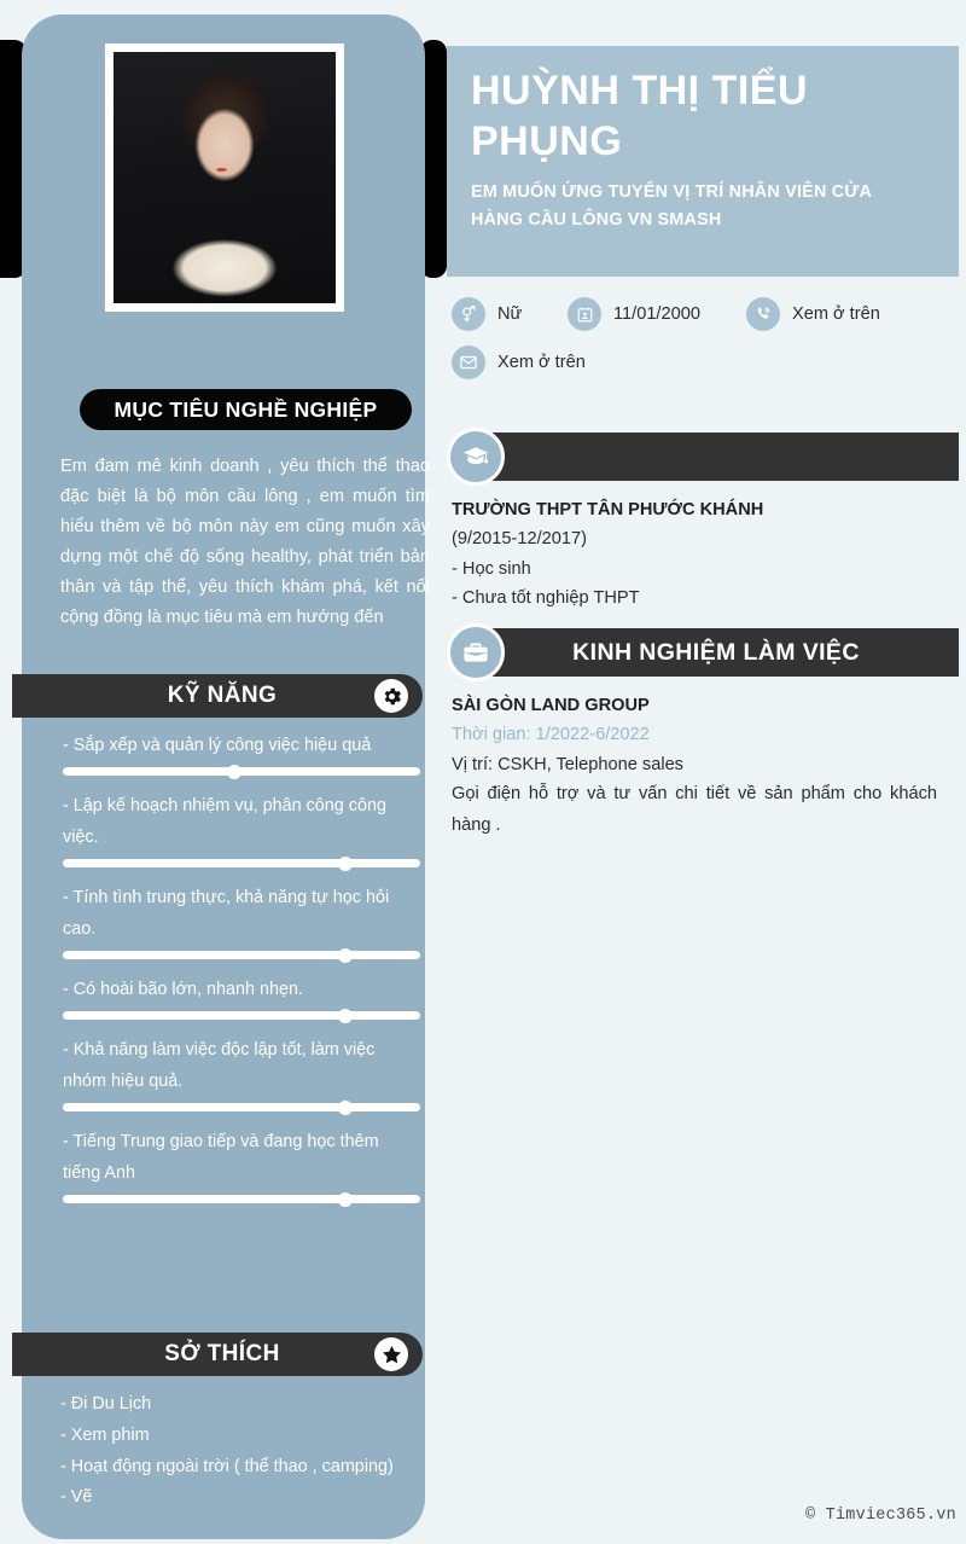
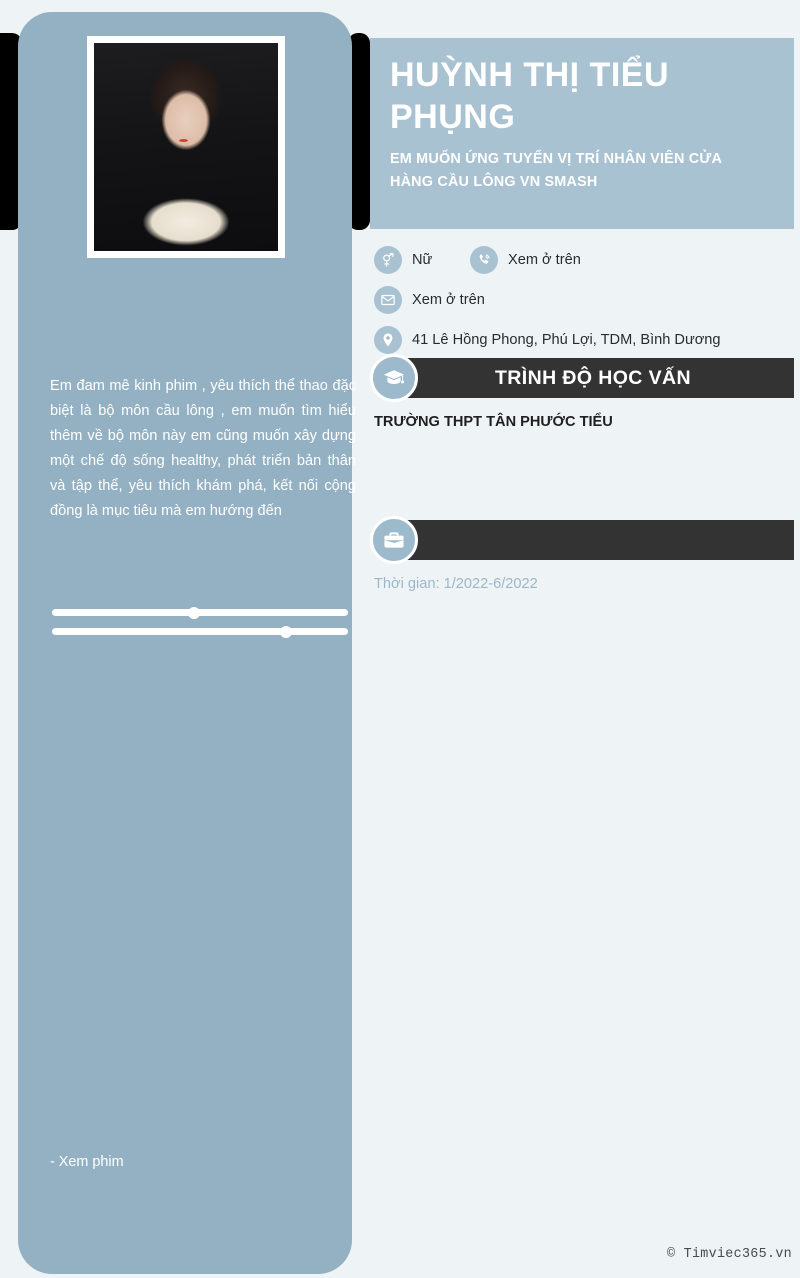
- MỤC TIÊU NGHỀ NGHIỆP
- Em đam mê kinh doanh , yêu thích thể thao đặc biệt là bộ môn cầu lông , em muốn tìm hiểu thêm về bộ môn này em cũng muốn xây dựng một chế độ sống healthy, phát triển bản thân và tập thể, yêu thích khám phá, kết nối cộng đồng là mục tiêu mà em hướng đến
+ Em đam mê kinh phim , yêu thích thể thao đặc biệt là bộ môn cầu lông , em muốn tìm hiểu thêm về bộ môn này em cũng muốn xây dựng một chế độ sống healthy, phát triển bản thân và tập thể, yêu thích khám phá, kết nối cộng đồng là mục tiêu mà em hướng đến
- KỸ NĂNG
- - Sắp xếp và quản lý công việc hiệu quả
- - Lập kế hoạch nhiệm vụ, phân công công việc.
- - Tính tình trung thực, khả năng tự học hỏi cao.
- - Có hoài bão lớn, nhanh nhẹn.
- - Khả năng làm việc độc lập tốt, làm việc nhóm hiệu quả.
- - Tiếng Trung giao tiếp và đang học thêm tiếng Anh
- SỞ THÍCH
- - Đi Du Lịch
  - Xem phim
- - Hoạt động ngoài trời ( thể thao , camping)
- - Vẽ
  HUỲNH THỊ TIỂU PHỤNG
  EM MUỐN ỨNG TUYỂN VỊ TRÍ NHÂN VIÊN CỬA HÀNG CẦU LÔNG VN SMASH
  Nữ
- 11/01/2000
  Xem ở trên
  Xem ở trên
+ 41 Lê Hồng Phong, Phú Lợi, TDM, Bình Dương
+ TRÌNH ĐỘ HỌC VẤN
- TRƯỜNG THPT TÂN PHƯỚC KHÁNH
+ TRƯỜNG THPT TÂN PHƯỚC TIỂU
- (9/2015-12/2017)
- - Học sinh
- - Chưa tốt nghiệp THPT
- KINH NGHIỆM LÀM VIỆC
- SÀI GÒN LAND GROUP
  Thời gian: 1/2022-6/2022
- Vị trí: CSKH, Telephone sales
- Gọi điện hỗ trợ và tư vấn chi tiết về sản phẩm cho khách hàng .
  © Timviec365.vn
